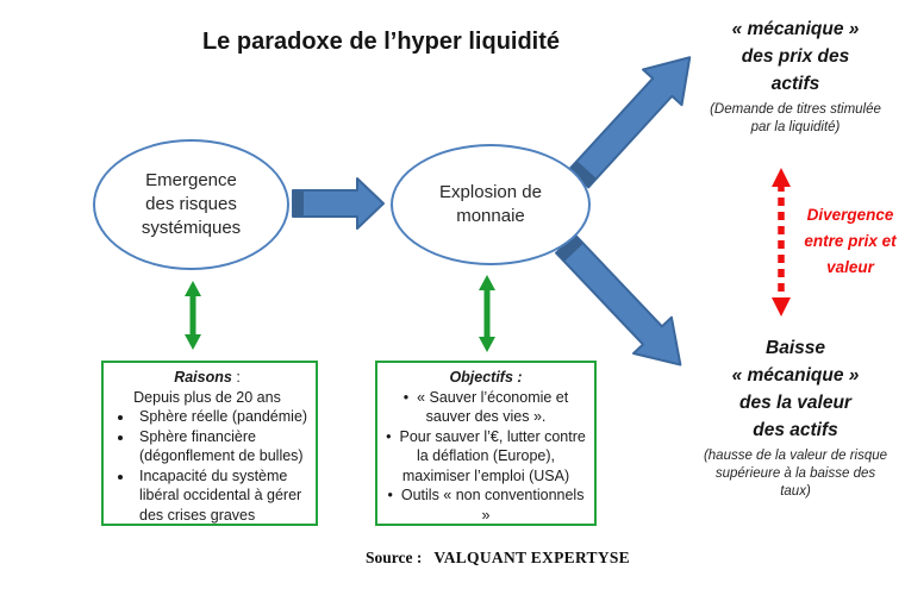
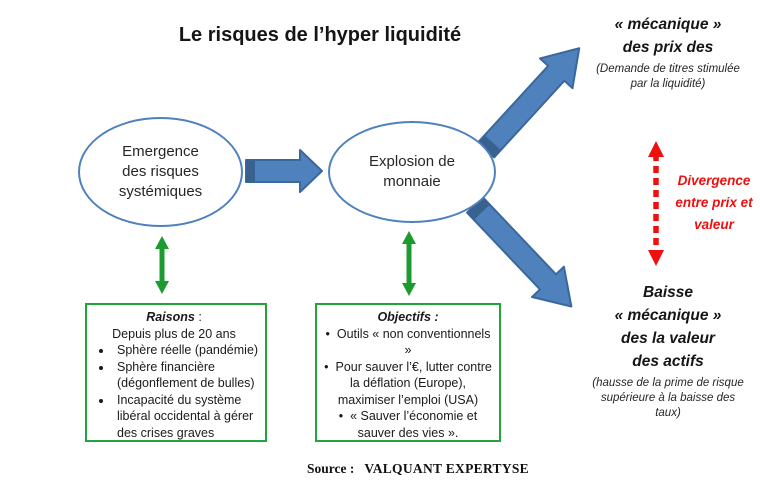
- Le paradoxe de l’hyper liquidité
+ Le risques de l’hyper liquidité
  Emergence
  des risques
  systémiques
  Explosion de
  monnaie
  « mécanique »
  des prix des
- actifs
  (Demande de titres stimulée par la liquidité)
  Divergence
  entre prix et
  valeur
  Baisse
  « mécanique »
  des la valeur
  des actifs
- (hausse de la valeur de risque supérieure à la baisse des taux)
+ (hausse de la prime de risque supérieure à la baisse des taux)
  Raisons :
  Depuis plus de 20 ans
  Sphère réelle (pandémie)
  Sphère financière (dégonflement de bulles)
  Incapacité du système libéral occidental à gérer des crises graves
  Objectifs :
- « Sauver l’économie et sauver des vies ».
+ Outils « non conventionnels »
  Pour sauver l’€, lutter contre la déflation (Europe), maximiser l’emploi (USA)
- Outils « non conventionnels »
+ « Sauver l’économie et sauver des vies ».
  Source : VALQUANT EXPERTYSE
